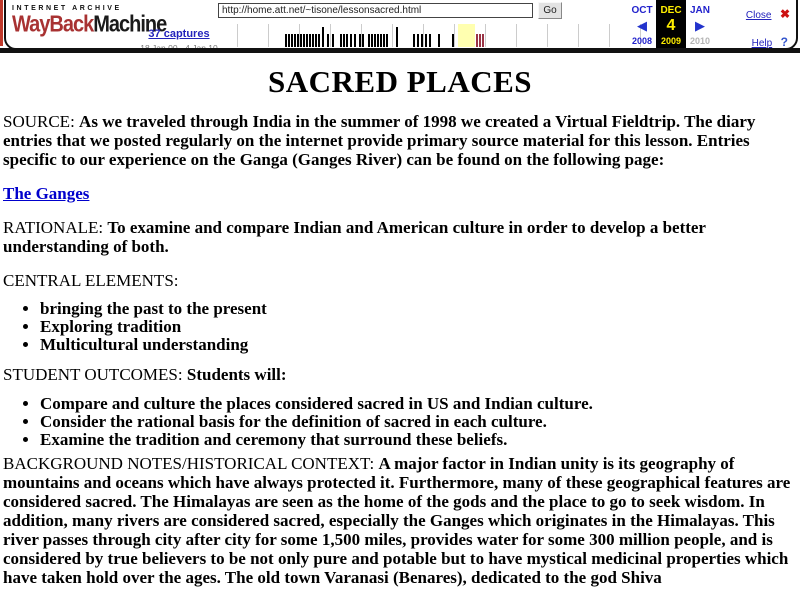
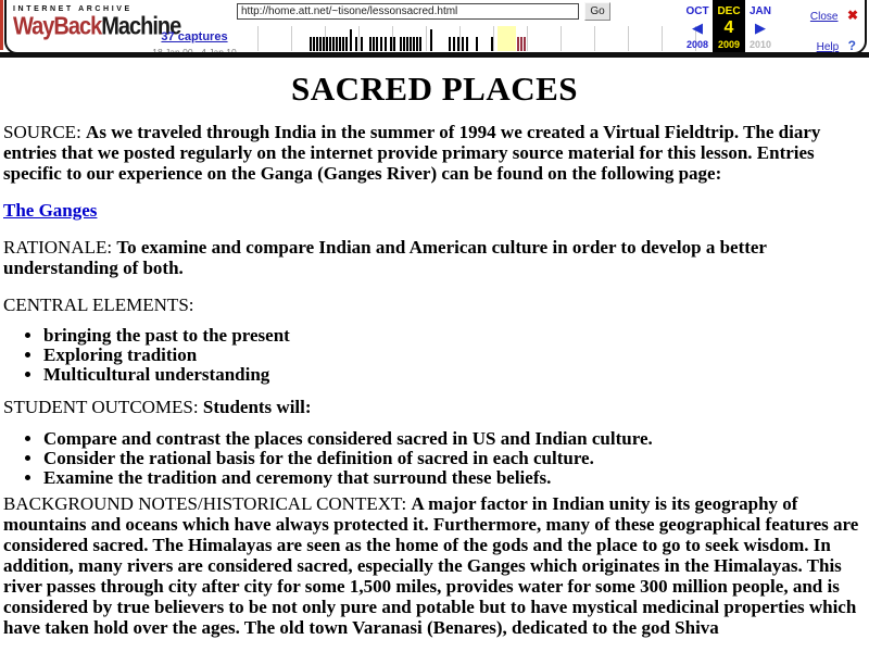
  WayBackMachine
  37 captures
  http://home.att.net/~tisone/lessonsacred.html
  Go
  OCT
  DEC
  JAN
  ◀
  4
  ▶
  2008
  2009
  2010
  Close ✖
  Help ?
  SACRED PLACES
- SOURCE: As we traveled through India in the summer of 1998 we created a Virtual Fieldtrip. The diary entries that we posted regularly on the internet provide primary source material for this lesson. Entries specific to our experience on the Ganga (Ganges River) can be found on the following page:
+ SOURCE: As we traveled through India in the summer of 1994 we created a Virtual Fieldtrip. The diary entries that we posted regularly on the internet provide primary source material for this lesson. Entries specific to our experience on the Ganga (Ganges River) can be found on the following page:
  The Ganges
  RATIONALE: To examine and compare Indian and American culture in order to develop a better understanding of both.
  CENTRAL ELEMENTS:
  bringing the past to the present
  Exploring tradition
  Multicultural understanding
  STUDENT OUTCOMES: Students will:
- Compare and culture the places considered sacred in US and Indian culture.
+ Compare and contrast the places considered sacred in US and Indian culture.
  Consider the rational basis for the definition of sacred in each culture.
  Examine the tradition and ceremony that surround these beliefs.
  BACKGROUND NOTES/HISTORICAL CONTEXT: A major factor in Indian unity is its geography of mountains and oceans which have always protected it. Furthermore, many of these geographical features are considered sacred. The Himalayas are seen as the home of the gods and the place to go to seek wisdom. In addition, many rivers are considered sacred, especially the Ganges which originates in the Himalayas. This river passes through city after city for some 1,500 miles, provides water for some 300 million people, and is considered by true believers to be not only pure and potable but to have mystical medicinal properties which have taken hold over the ages. The old town Varanasi (Benares), dedicated to the god Shiva
